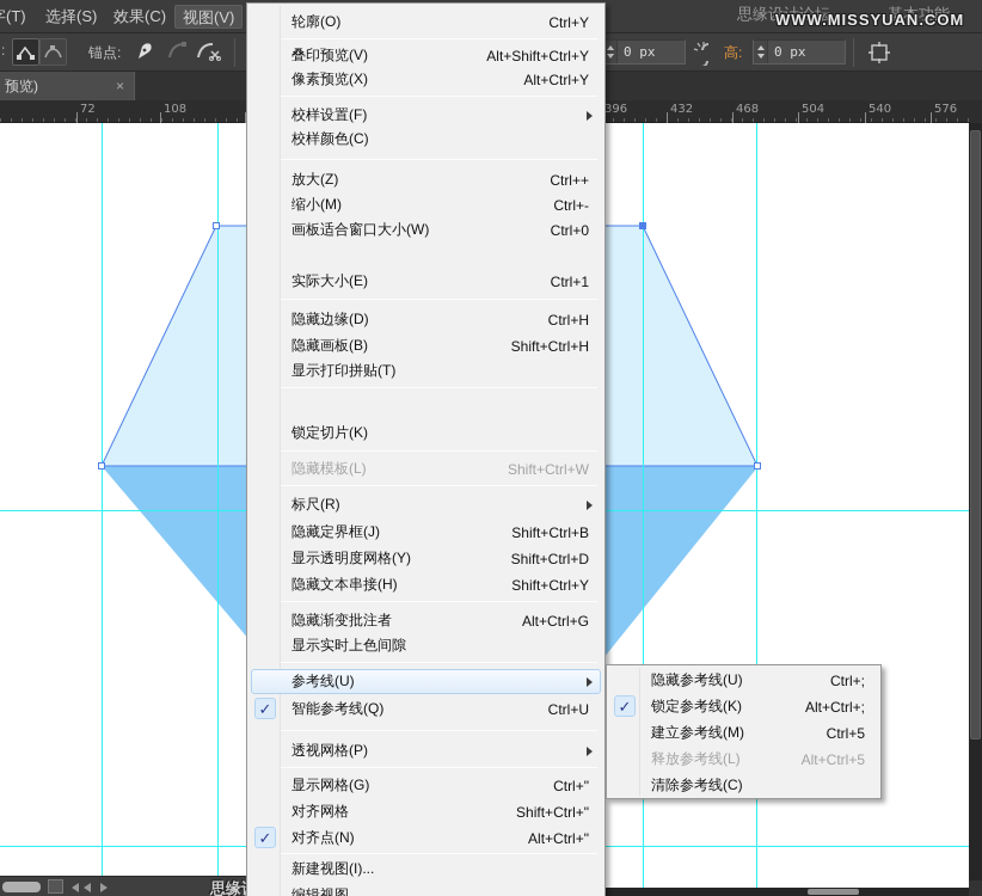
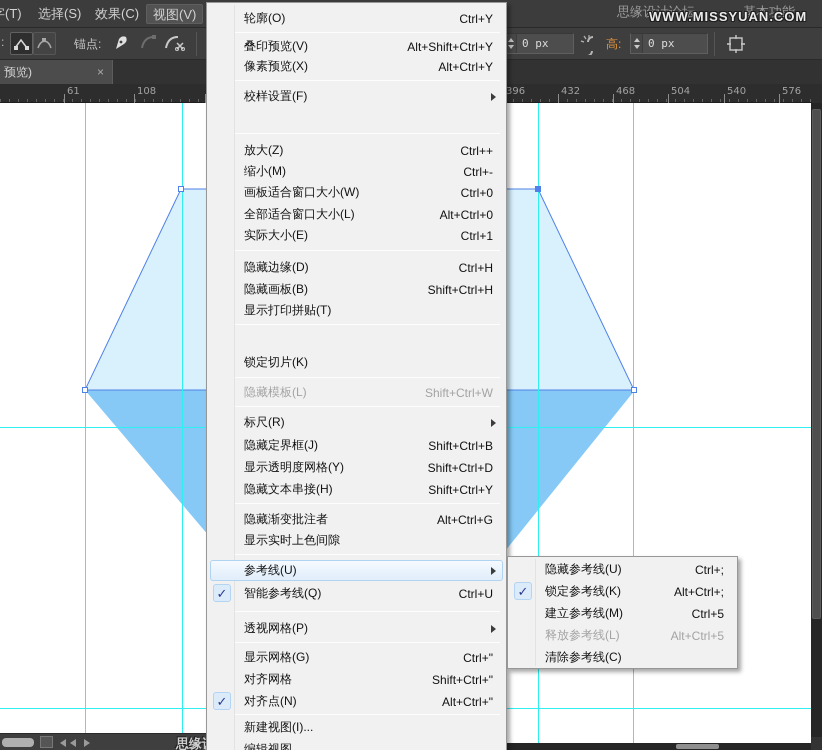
  (T)
  选择(S)
  效果(C)
  视图(V)
  思缘设计论坛
  基本功能
  WWW.MISSYUAN.COM
  :
  锚点:
  0 px
  高:
  0 px
  预览)
  ×
- 72
+ 61
  108
  396
  432
  468
  504
  540
  576
  轮廓(O)
  Ctrl+Y
  叠印预览(V)
  Alt+Shift+Ctrl+Y
  像素预览(X)
  Alt+Ctrl+Y
  校样设置(F)
- 校样颜色(C)
  放大(Z)
  Ctrl++
  缩小(M)
  Ctrl+-
  画板适合窗口大小(W)
  Ctrl+0
+ 全部适合窗口大小(L)
+ Alt+Ctrl+0
  实际大小(E)
  Ctrl+1
  隐藏边缘(D)
  Ctrl+H
  隐藏画板(B)
  Shift+Ctrl+H
  显示打印拼贴(T)
  锁定切片(K)
  隐藏模板(L)
  Shift+Ctrl+W
  标尺(R)
  隐藏定界框(J)
  Shift+Ctrl+B
  显示透明度网格(Y)
  Shift+Ctrl+D
  隐藏文本串接(H)
  Shift+Ctrl+Y
  隐藏渐变批注者
  Alt+Ctrl+G
  显示实时上色间隙
  参考线(U)
  ✓
  智能参考线(Q)
  Ctrl+U
  透视网格(P)
  显示网格(G)
  Ctrl+"
  对齐网格
  Shift+Ctrl+"
  ✓
  对齐点(N)
  Alt+Ctrl+"
  新建视图(I)...
  编辑视图
  隐藏参考线(U)
  Ctrl+;
  ✓
  锁定参考线(K)
  Alt+Ctrl+;
  建立参考线(M)
  Ctrl+5
  释放参考线(L)
  Alt+Ctrl+5
  清除参考线(C)
